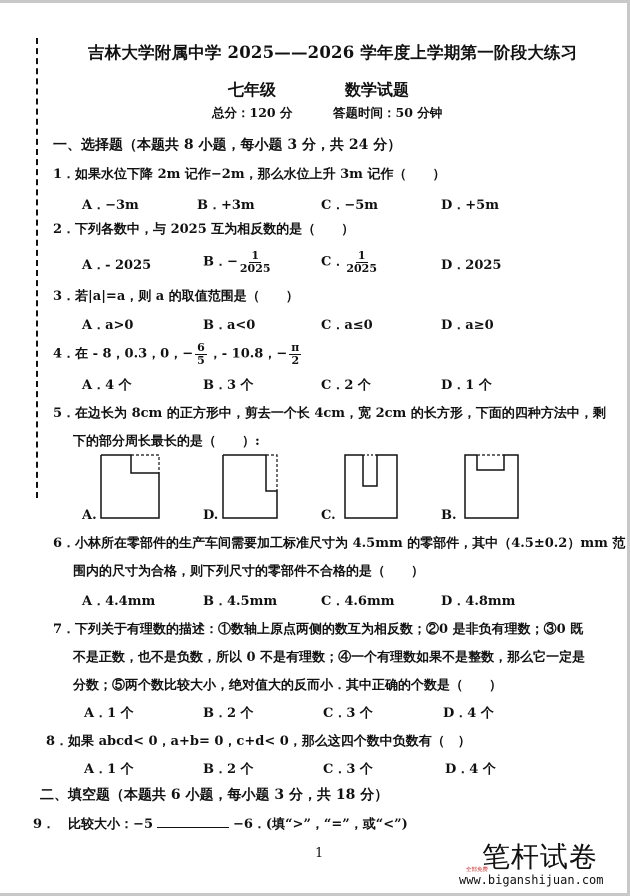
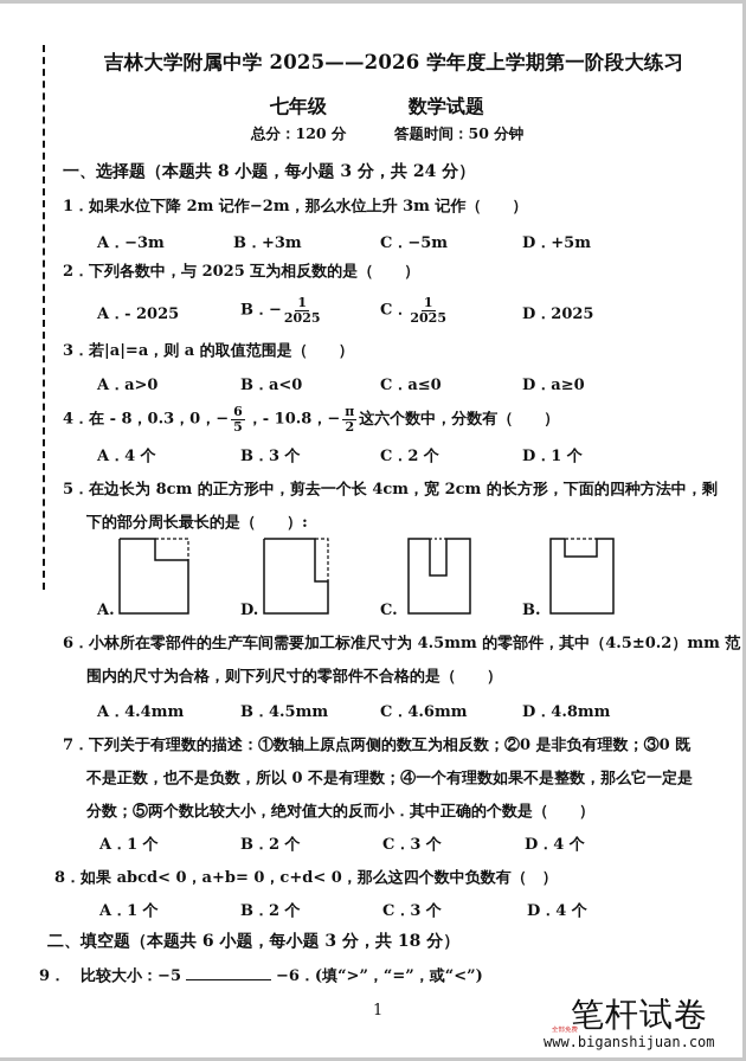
  吉林大学附属中学 2025——2026 学年度上学期第一阶段大练习
  七年级
  数学试题
  总分：120 分
  答题时间：50 分钟
  一、选择题（本题共 8 小题，每小题 3 分，共 24 分）
  1．如果水位下降 2m 记作−2m，那么水位上升 3m 记作（ ）
  A．−3m
  B．+3m
  C．−5m
  D．+5m
  2．下列各数中，与 2025 互为相反数的是（ ）
  A．- 2025
  B．−
  1
  2025
  C．
  1
  2025
  D．2025
  3．若|a|=a，则 a 的取值范围是（ ）
  A．a>0
  B．a<0
  C．a≤0
  D．a≥0
  4．在 - 8，0.3，0，−
  6
  5
  ，- 10.8，−
  π
  2
+ 这六个数中，分数有（ ）
  A．4 个
  B．3 个
  C．2 个
  D．1 个
  5．在边长为 8cm 的正方形中，剪去一个长 4cm，宽 2cm 的长方形，下面的四种方法中，剩
  下的部分周长最长的是（ ）:
  A.
  D.
  C.
  B.
  6．小林所在零部件的生产车间需要加工标准尺寸为 4.5mm 的零部件，其中（4.5±0.2）mm 范
  围内的尺寸为合格，则下列尺寸的零部件不合格的是（ ）
  A．4.4mm
  B．4.5mm
  C．4.6mm
  D．4.8mm
  7．下列关于有理数的描述：①数轴上原点两侧的数互为相反数；②0 是非负有理数；③0 既
  不是正数，也不是负数，所以 0 不是有理数；④一个有理数如果不是整数，那么它一定是
  分数；⑤两个数比较大小，绝对值大的反而小．其中正确的个数是（ ）
  A．1 个
  B．2 个
  C．3 个
  D．4 个
  8．如果 abcd< 0，a+b= 0，c+d< 0，那么这四个数中负数有（ ）
  A．1 个
  B．2 个
  C．3 个
  D．4 个
  二、填空题（本题共 6 小题，每小题 3 分，共 18 分）
  9． 比较大小：−5 −6．(填“>”，“=”，或“<”)
  1
  笔杆试卷
  www.biganshijuan.com
